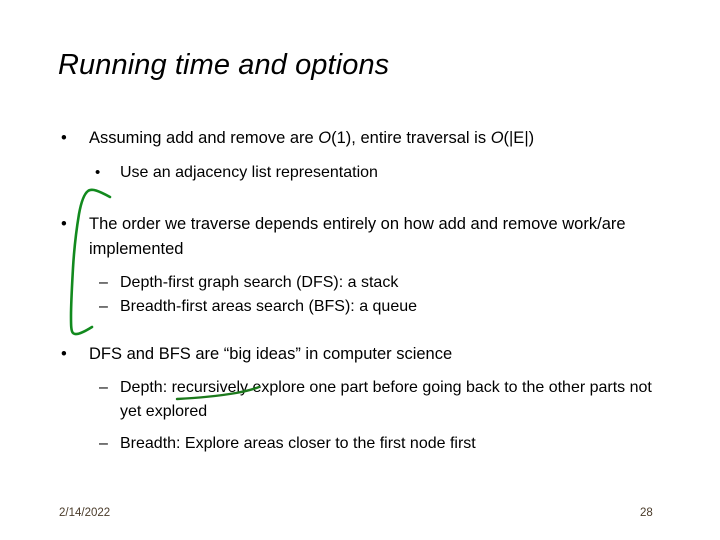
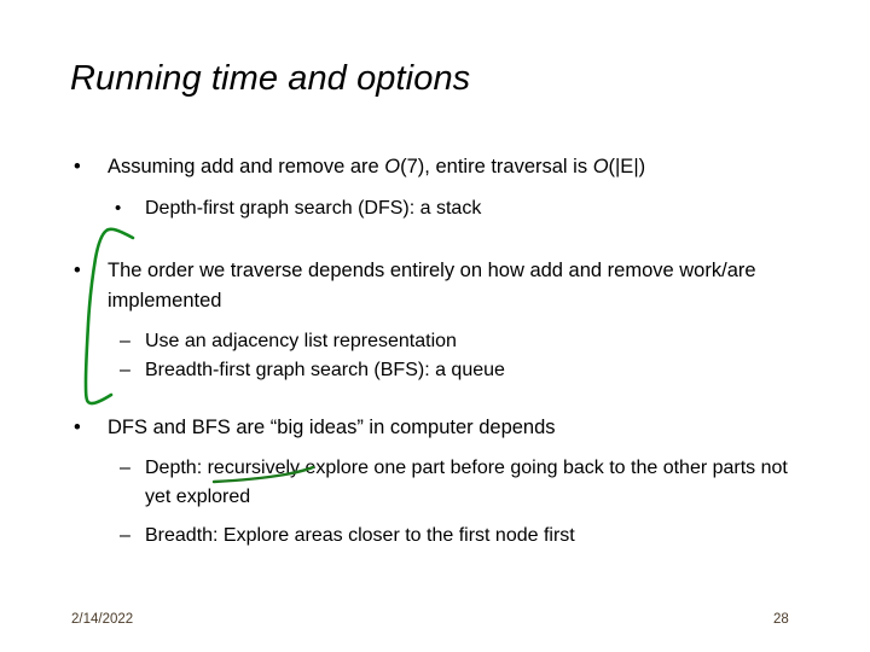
  Running time and options
  •
- Assuming add and remove are O(1), entire traversal is O(|E|)
+ Assuming add and remove are O(7), entire traversal is O(|E|)
  •
- Use an adjacency list representation
+ Depth-first graph search (DFS): a stack
  •
  The order we traverse depends entirely on how add and remove work/are implemented
  –
- Depth-first graph search (DFS): a stack
+ Use an adjacency list representation
  –
- Breadth-first areas search (BFS): a queue
+ Breadth-first graph search (BFS): a queue
  •
- DFS and BFS are “big ideas” in computer science
+ DFS and BFS are “big ideas” in computer depends
  –
  Depth: recursivelyxplore one part before going back to the other parts not yet explored
  –
  Breadth: Explore areas closer to the first node first
  2/14/2022
  28
